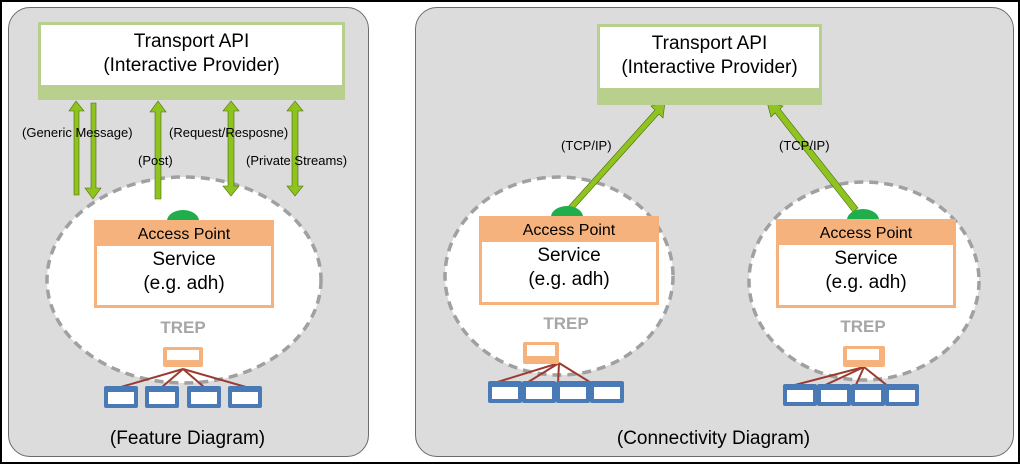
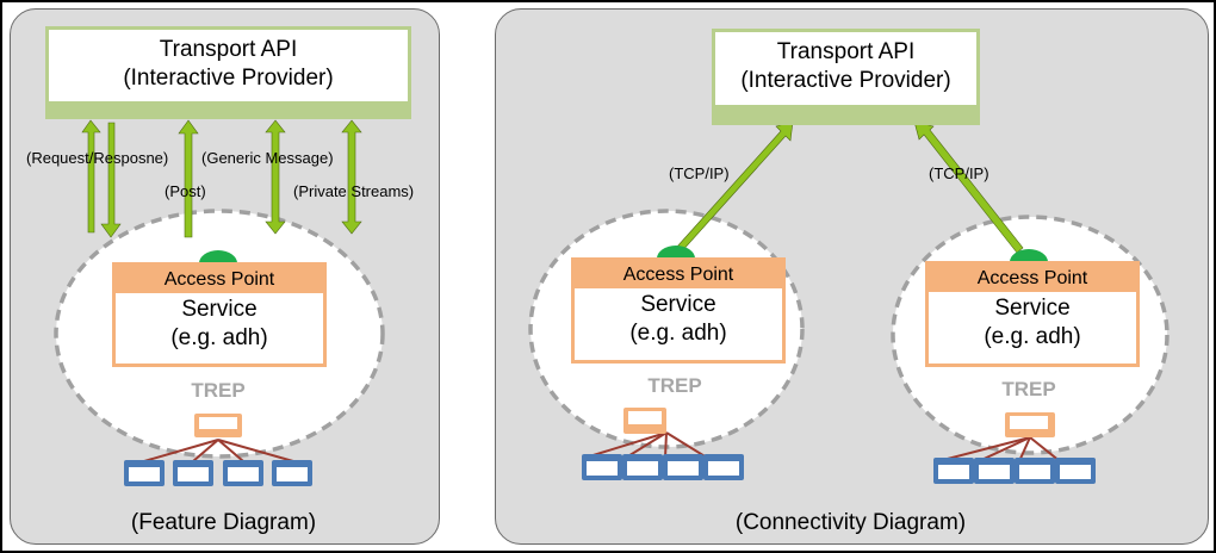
  Transport API
  (Interactive Provider)
- (Generic Message)
+ (Request/Resposne)
  (Post)
- (Request/Resposne)
+ (Generic Message)
  (Private Streams)
  Access Point
  Service
  (e.g. adh)
  TREP
  (Feature Diagram)
  Transport API
  (Interactive Provider)
  (TCP/IP)
  (TCP/IP)
  Access Point
  Service
  (e.g. adh)
  TREP
  Access Point
  Service
  (e.g. adh)
  TREP
  (Connectivity Diagram)
